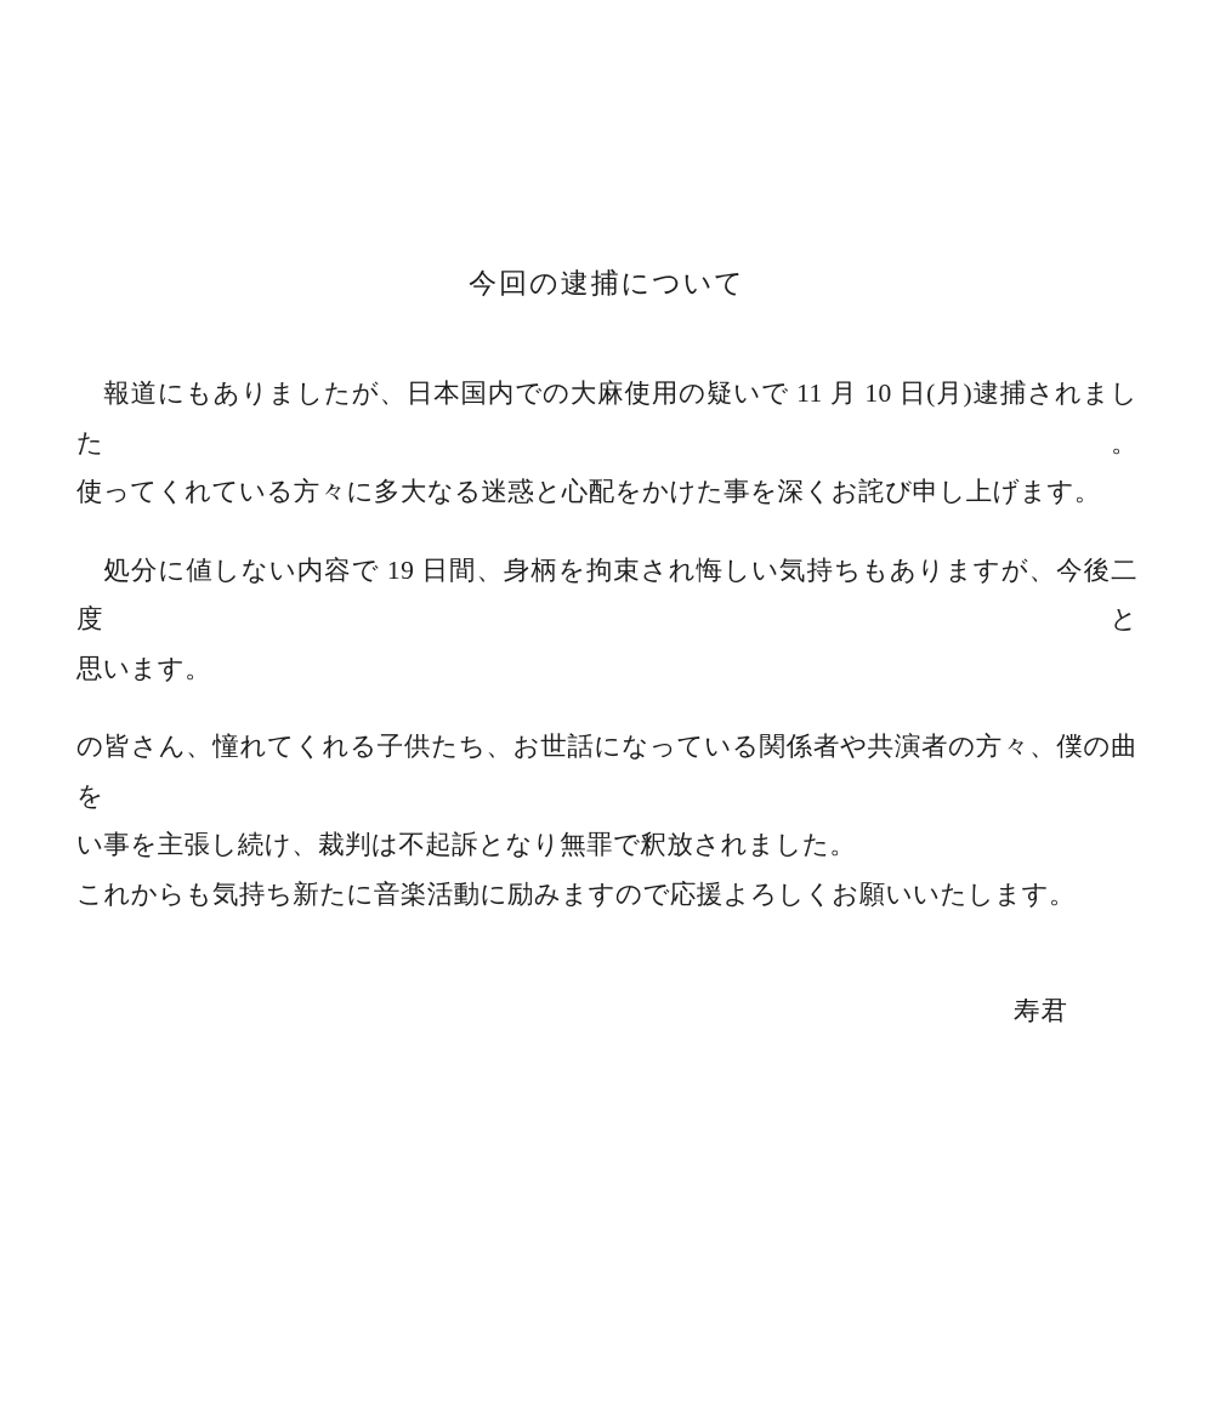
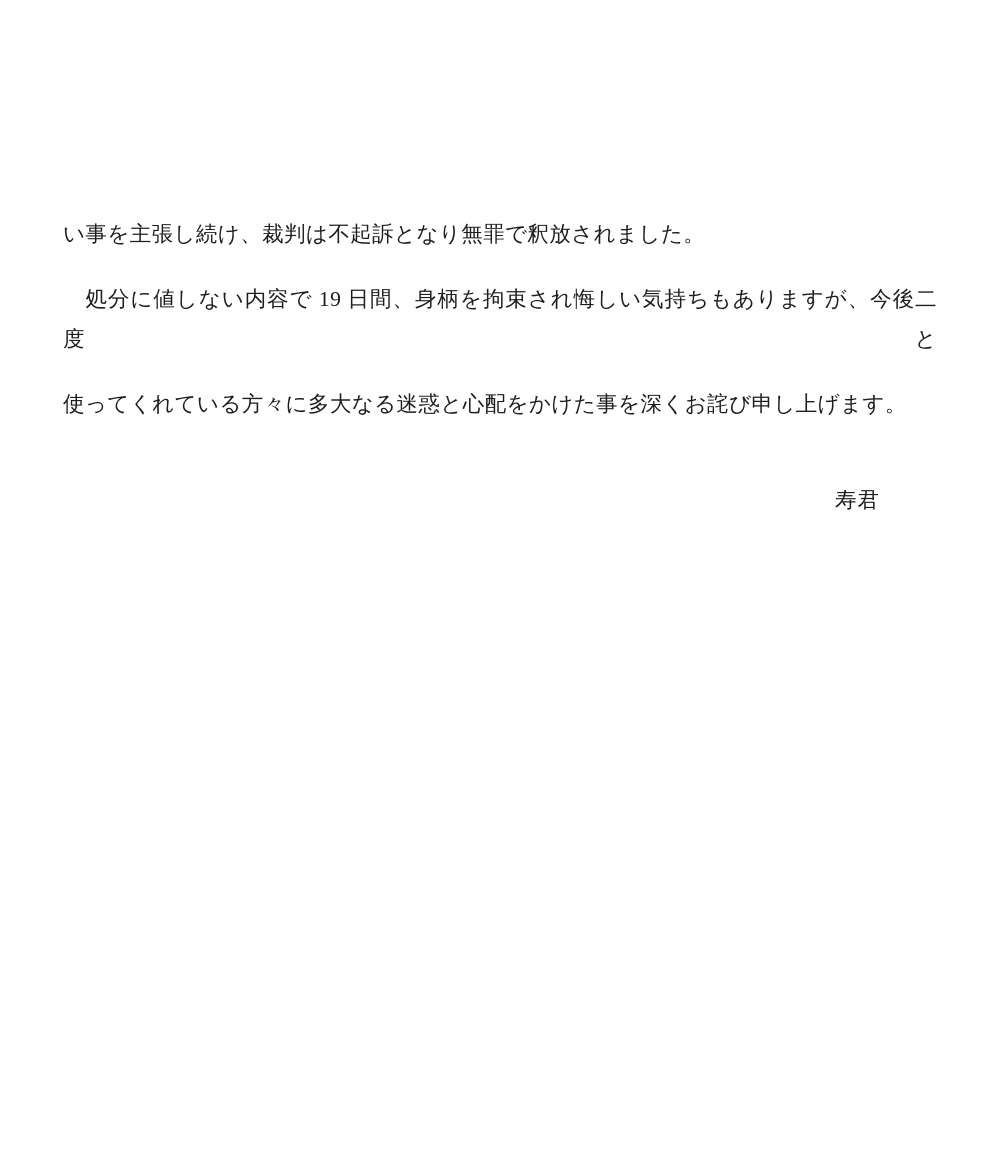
- 今回の逮捕について
- 報道にもありましたが、日本国内での大麻使用の疑いで 11 月 10 日(月)逮捕されました。
- 使ってくれている方々に多大なる迷惑と心配をかけた事を深くお詫び申し上げます。
+ い事を主張し続け、裁判は不起訴となり無罪で釈放されました。
  処分に値しない内容で 19 日間、身柄を拘束され悔しい気持ちもありますが、今後二度と
- 思います。
- の皆さん、憧れてくれる子供たち、お世話になっている関係者や共演者の方々、僕の曲を
- い事を主張し続け、裁判は不起訴となり無罪で釈放されました。
+ 使ってくれている方々に多大なる迷惑と心配をかけた事を深くお詫び申し上げます。
- これからも気持ち新たに音楽活動に励みますので応援よろしくお願いいたします。
  寿君
